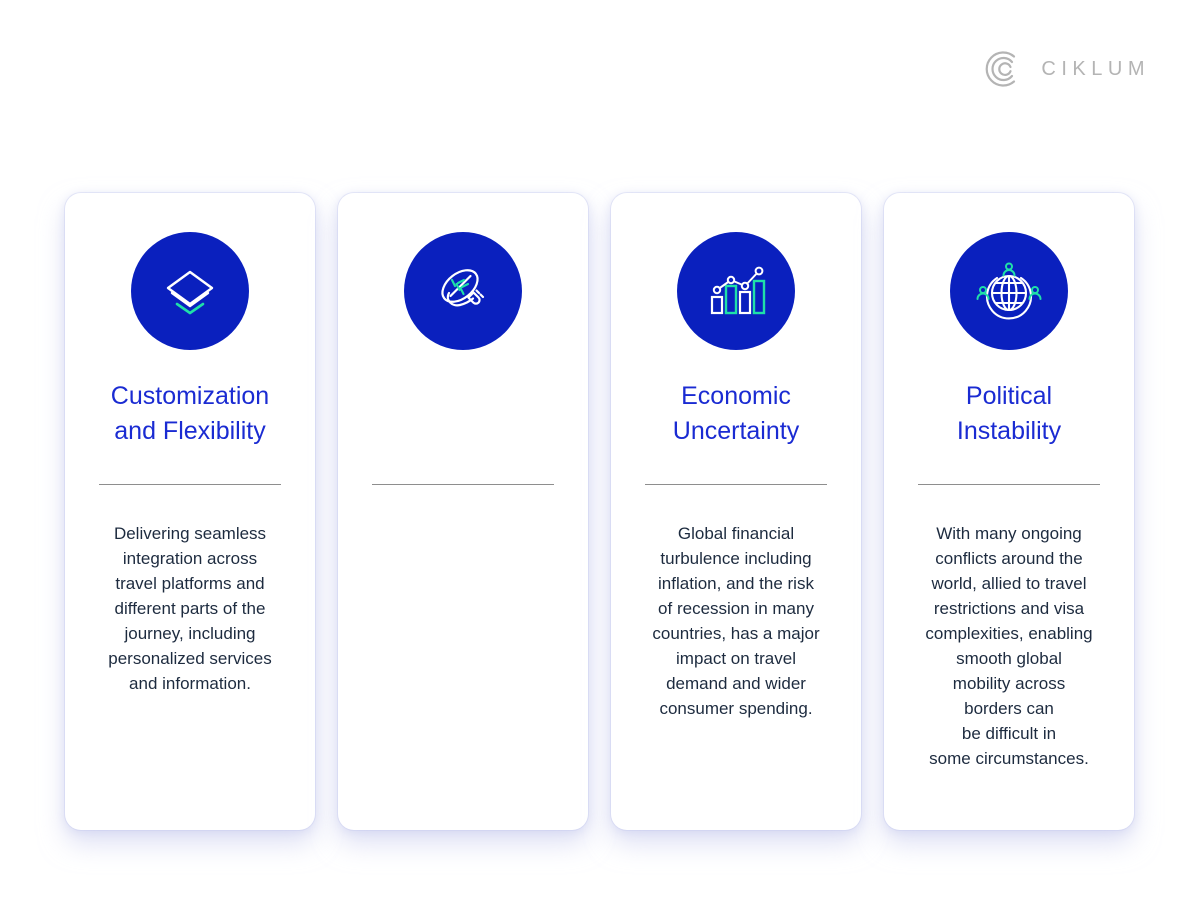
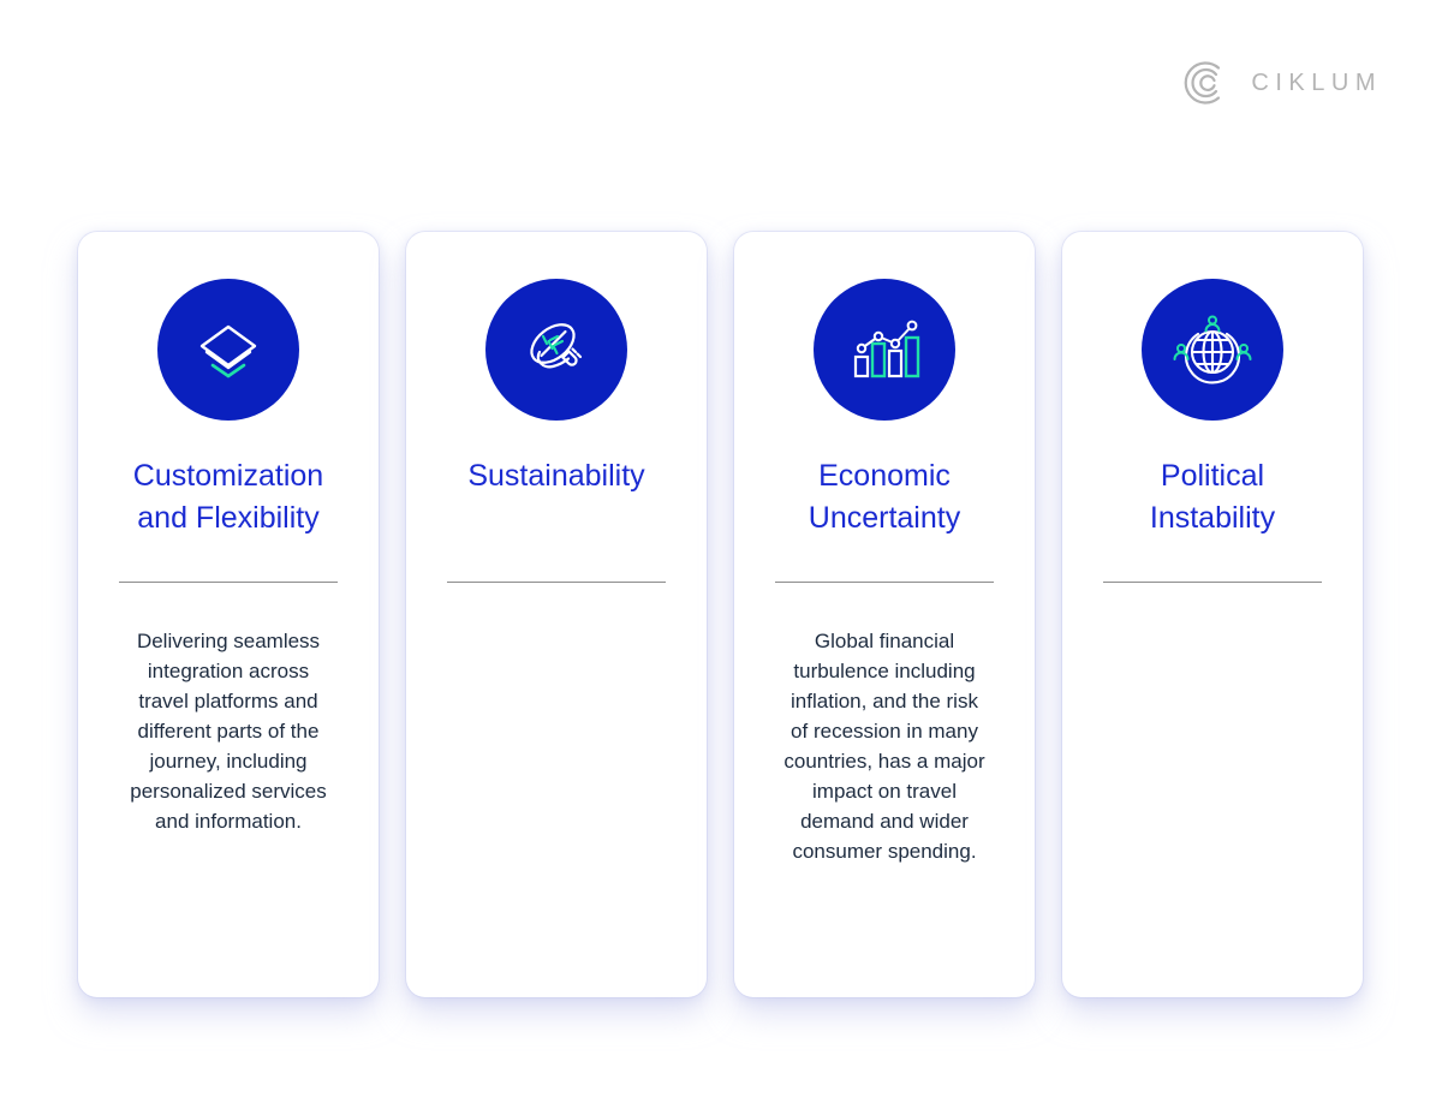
  CIKLUM
  Customization
  and Flexibility
  Delivering seamless
  integration across
  travel platforms and
  different parts of the
  journey, including
  personalized services
  and information.
+ Sustainability
  Economic
  Uncertainty
  Global financial
  turbulence including
  inflation, and the risk
  of recession in many
  countries, has a major
  impact on travel
  demand and wider
  consumer spending.
  Political
  Instability
- With many ongoing
- conflicts around the
- world, allied to travel
- restrictions and visa
- complexities, enabling
- smooth global
- mobility across
- borders can
- be difficult in
- some circumstances.
